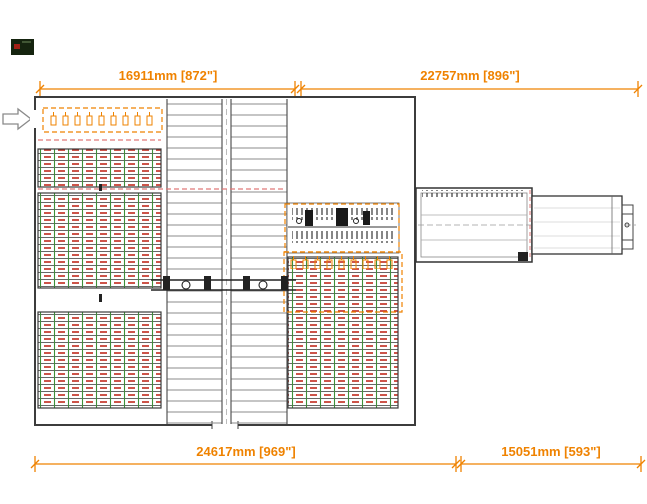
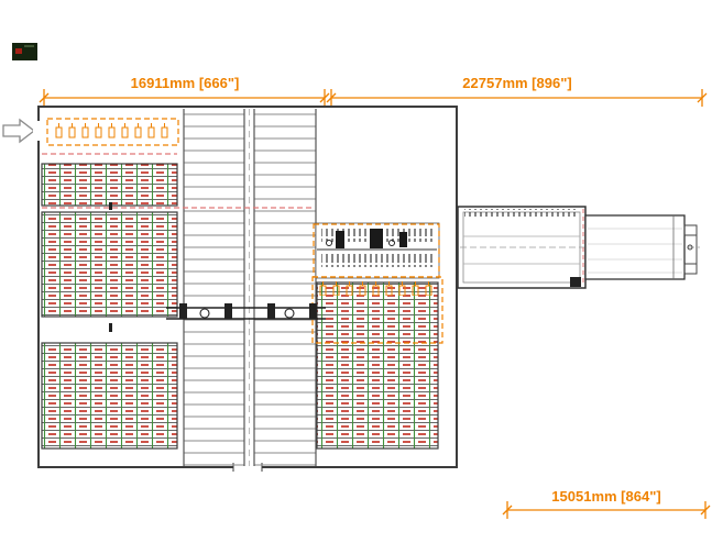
- 16911mm [872"]
+ 16911mm [666"]
  22757mm [896"]
- 24617mm [969"]
- 15051mm [593"]
+ 15051mm [864"]
